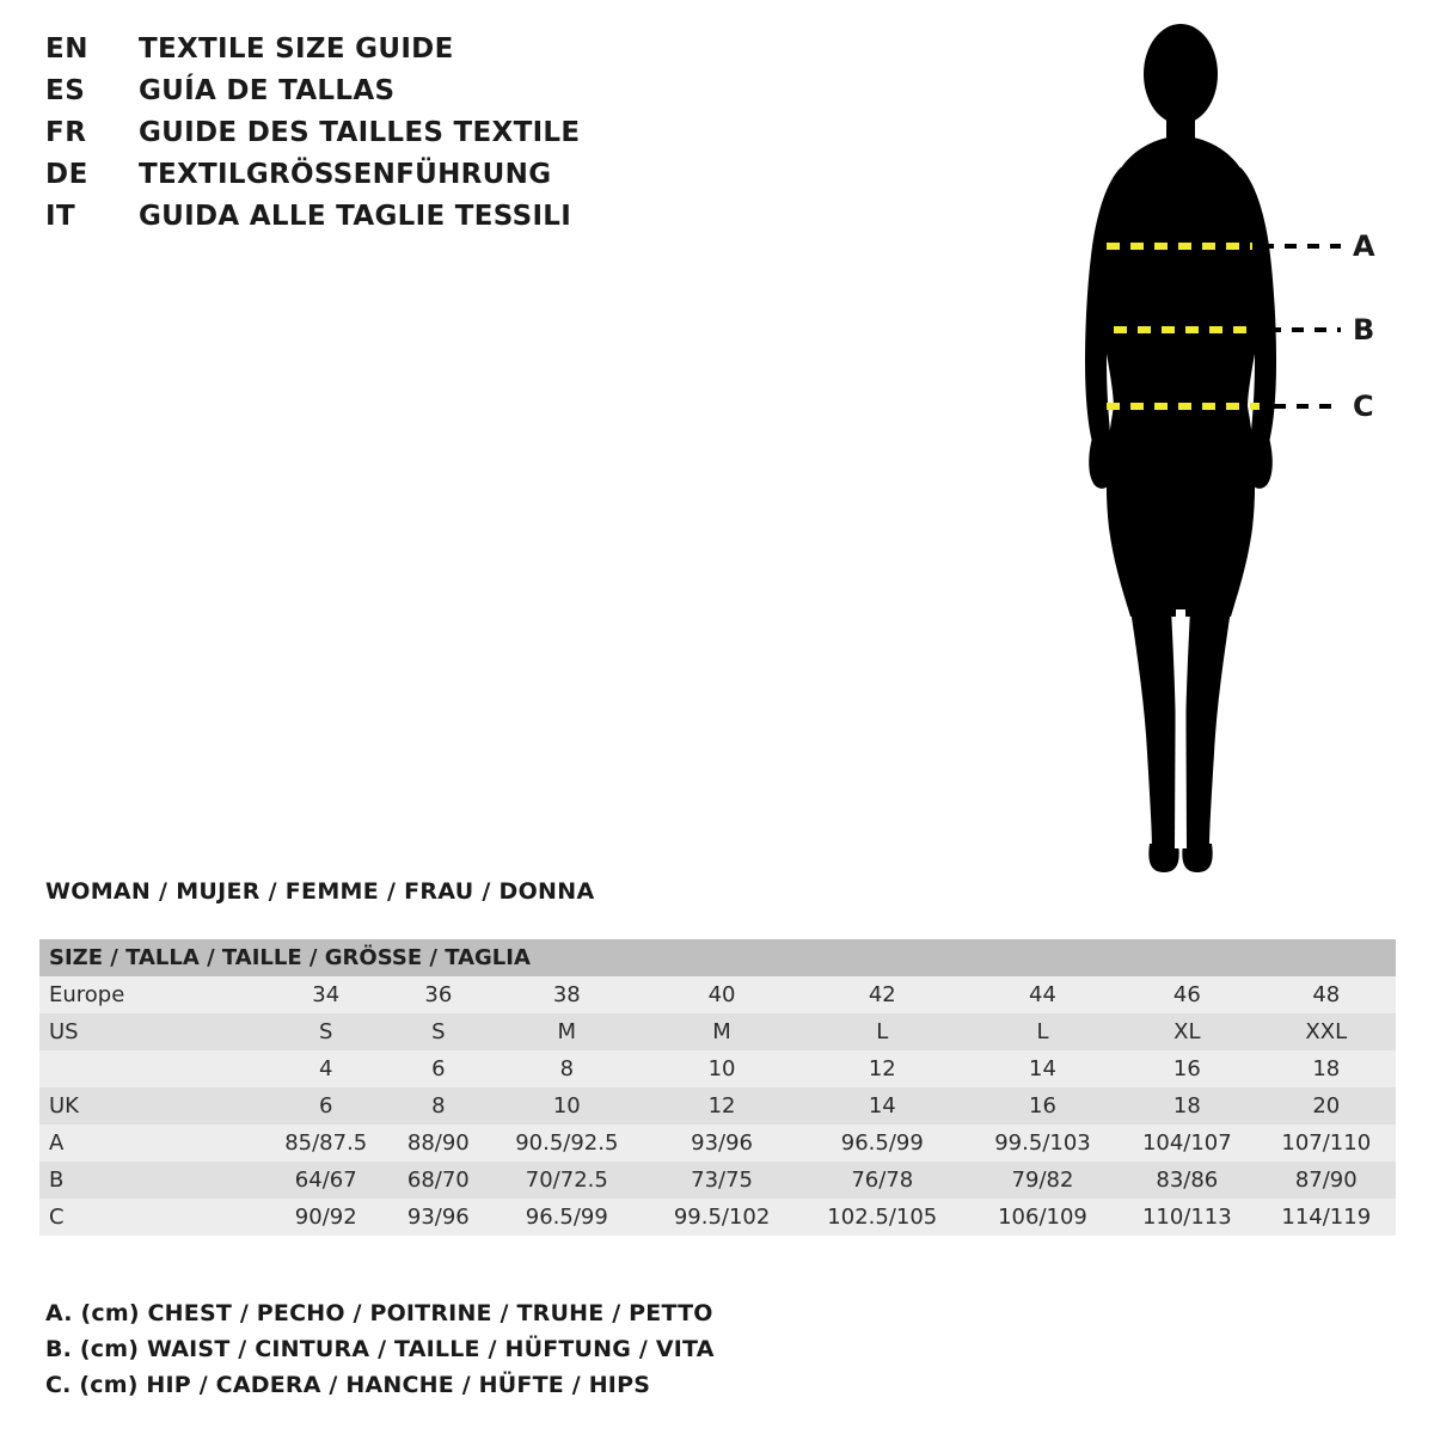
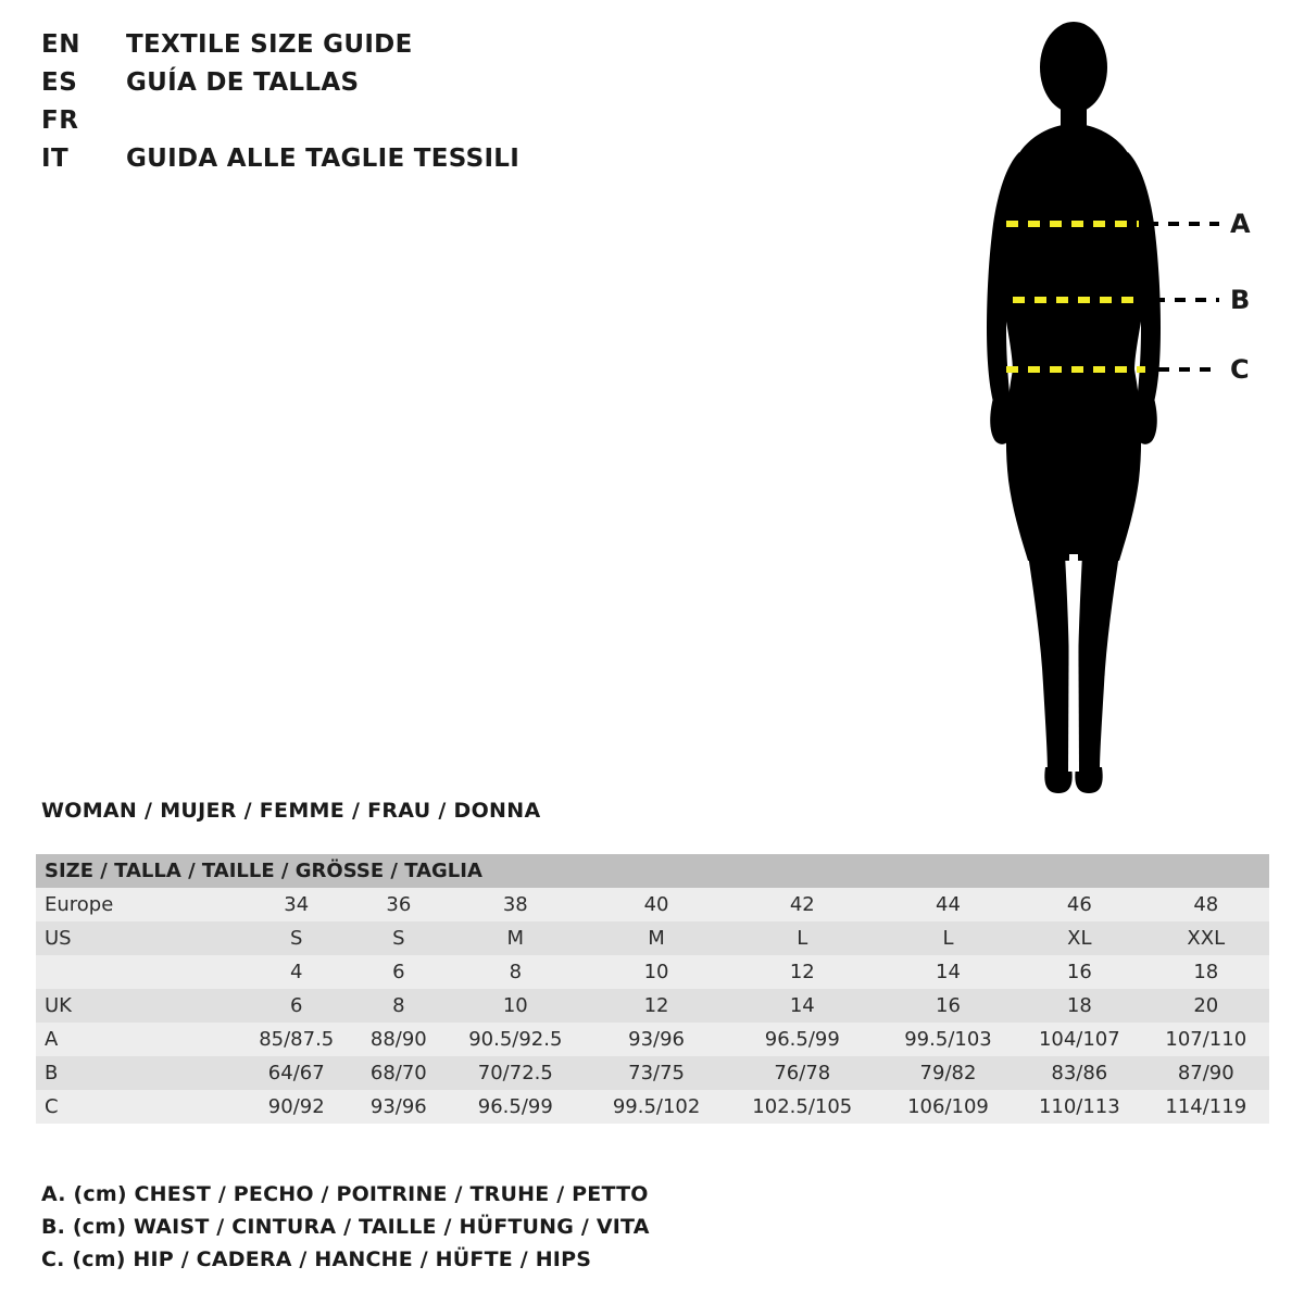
  EN
  TEXTILE SIZE GUIDE
  ES
  GUÍA DE TALLAS
  FR
- GUIDE DES TAILLES TEXTILE
- DE
- TEXTILGRÖSSENFÜHRUNG
  IT
  GUIDA ALLE TAGLIE TESSILI
  A
  B
  C
  WOMAN / MUJER / FEMME / FRAU / DONNA
  SIZE / TALLA / TAILLE / GRÖSSE / TAGLIA
  Europe	34	36	38	40	42	44	46	48
  US	S	S	M	M	L	L	XL	XXL
  	4	6	8	10	12	14	16	18
  UK	6	8	10	12	14	16	18	20
  A	85/87.5	88/90	90.5/92.5	93/96	96.5/99	99.5/103	104/107	107/110
  B	64/67	68/70	70/72.5	73/75	76/78	79/82	83/86	87/90
  C	90/92	93/96	96.5/99	99.5/102	102.5/105	106/109	110/113	114/119
  A. (cm) CHEST / PECHO / POITRINE / TRUHE / PETTO
  B. (cm) WAIST / CINTURA / TAILLE / HÜFTUNG / VITA
  C. (cm) HIP / CADERA / HANCHE / HÜFTE / HIPS
